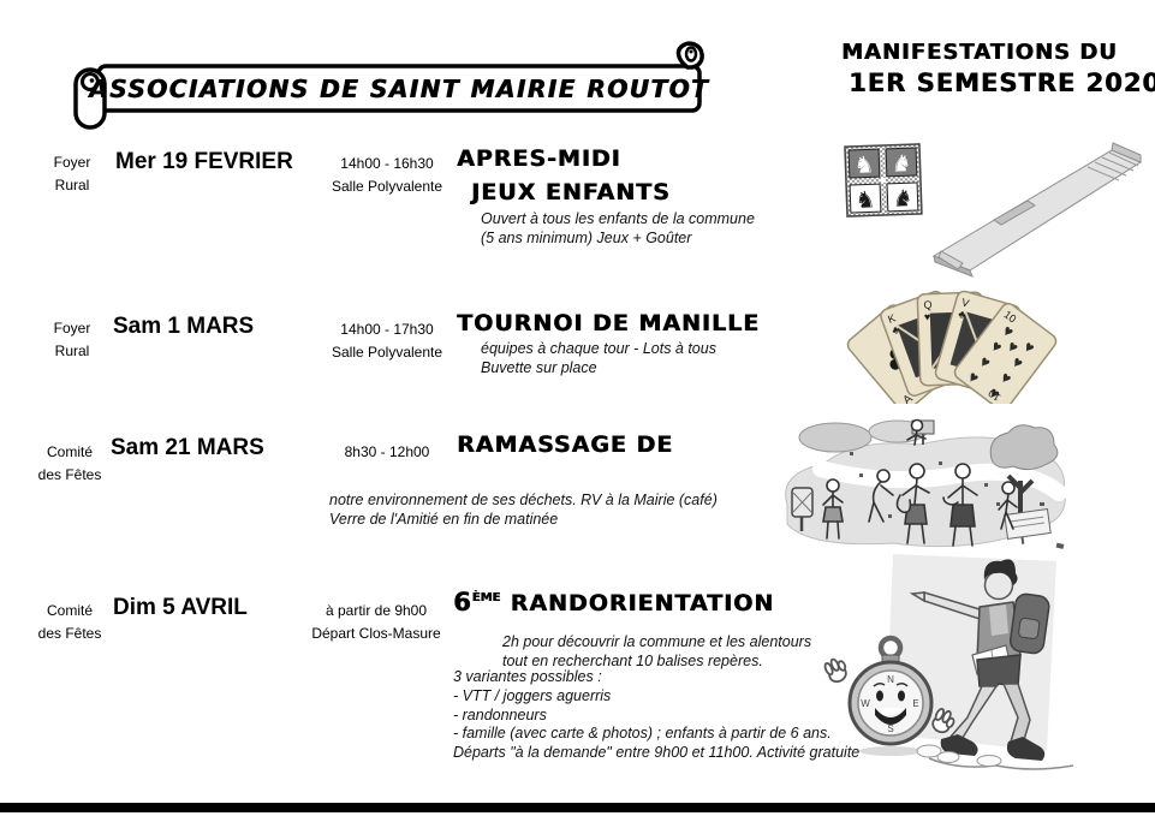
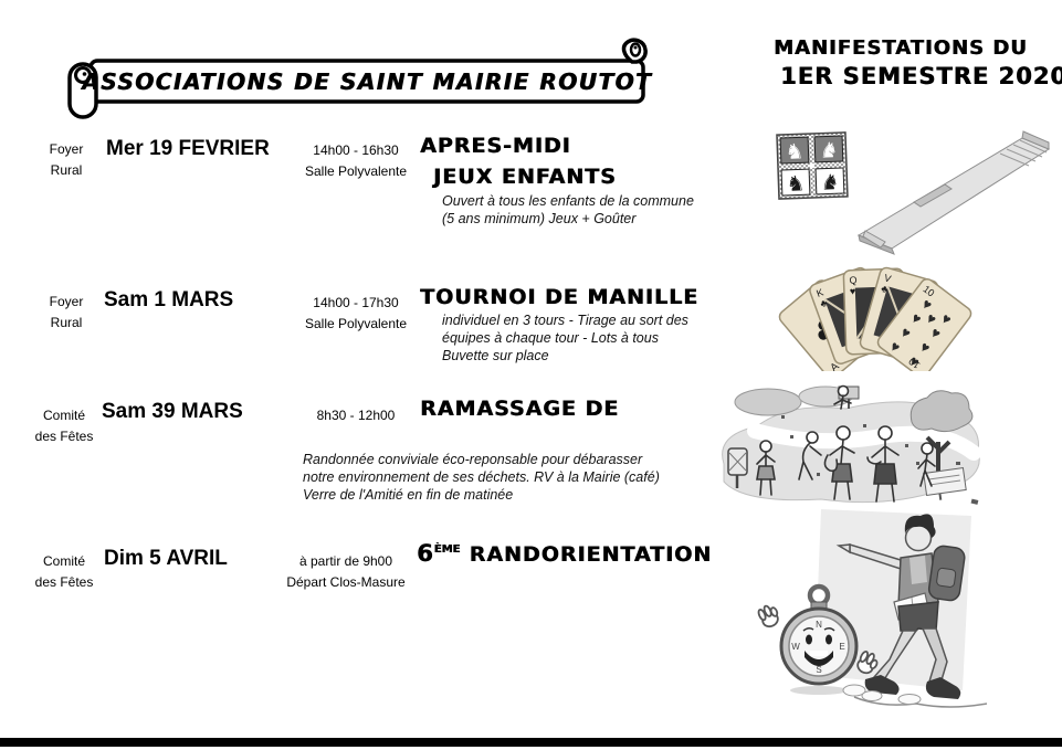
  ASSOCIATIONS DE SAINT MAIRIE ROUTOT
  MANIFESTATIONS DU
  1ER SEMESTRE 2020
  Foyer
  Rural
  Mer 19 FEVRIER
  14h00 - 16h30
  Salle Polyvalente
  APRES-MIDI
  JEUX ENFANTS
  Ouvert à tous les enfants de la commune
  (5 ans minimum) Jeux + Goûter
  Foyer
  Rural
  Sam 1 MARS
  14h00 - 17h30
  Salle Polyvalente
  TOURNOI DE MANILLE
+ individuel en 3 tours - Tirage au sort des
  équipes à chaque tour - Lots à tous
  Buvette sur place
  Comité
  des Fêtes
- Sam 21 MARS
+ Sam 39 MARS
  8h30 - 12h00
  RAMASSAGE DE
+ Randonnée conviviale éco-reponsable pour débarasser
  notre environnement de ses déchets. RV à la Mairie (café)
  Verre de l'Amitié en fin de matinée
  Comité
  des Fêtes
  Dim 5 AVRIL
  à partir de 9h00
  Départ Clos-Masure
  6ÈME RANDORIENTATION
- 2h pour découvrir la commune et les alentours
- tout en recherchant 10 balises repères.
- 3 variantes possibles :
- - VTT / joggers aguerris
- - randonneurs
- - famille (avec carte & photos) ; enfants à partir de 6 ans.
- Départs "à la demande" entre 9h00 et 11h00. Activité gratuite
  N
  E
  S
  W
